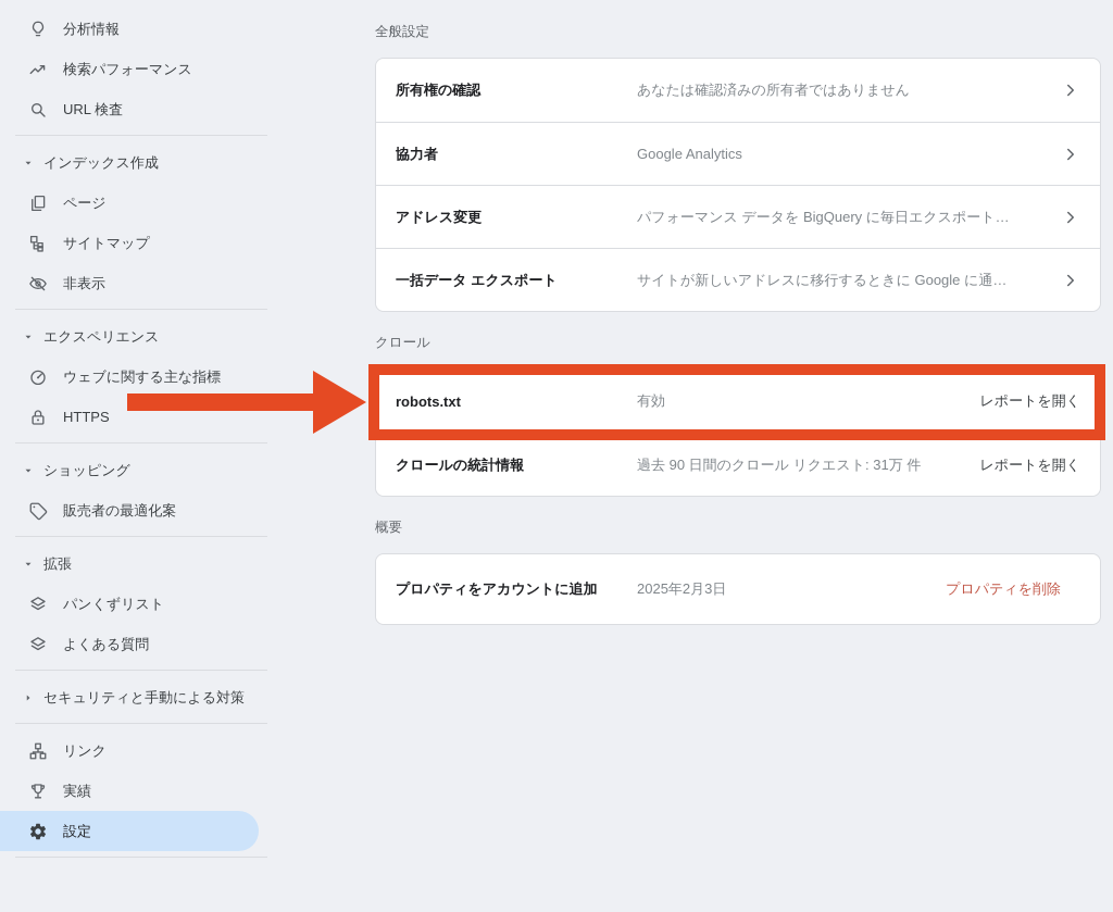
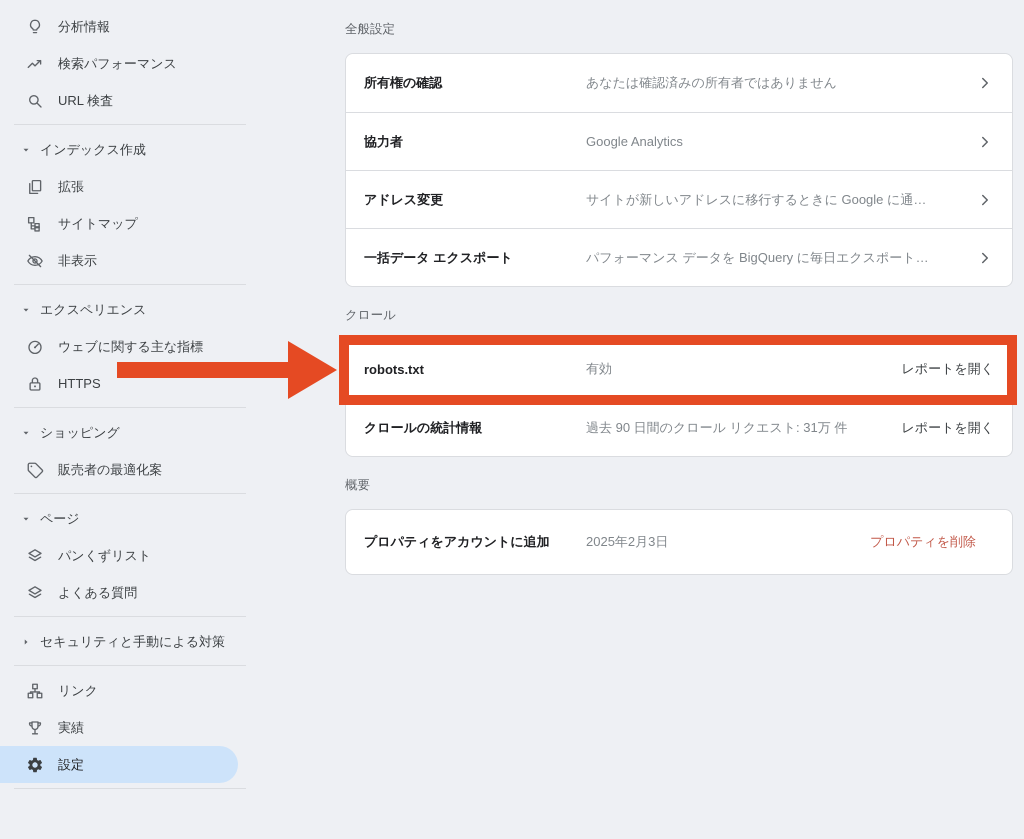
  分析情報
  検索パフォーマンス
  URL 検査
  インデックス作成
- ページ
+ 拡張
  サイトマップ
  非表示
  エクスペリエンス
  ウェブに関する主な指標
  HTTPS
  ショッピング
  販売者の最適化案
- 拡張
+ ページ
  パンくずリスト
  よくある質問
  セキュリティと手動による対策
  リンク
  実績
  設定
  全般設定
  所有権の確認
  あなたは確認済みの所有者ではありません
  協力者
  Google Analytics
  アドレス変更
- パフォーマンス データを BigQuery に毎日エクスポート…
+ サイトが新しいアドレスに移行するときに Google に通…
  一括データ エクスポート
- サイトが新しいアドレスに移行するときに Google に通…
+ パフォーマンス データを BigQuery に毎日エクスポート…
  クロール
  robots.txt
  有効
  レポートを開く
  クロールの統計情報
  過去 90 日間のクロール リクエスト: 31万 件
  レポートを開く
  概要
  プロパティをアカウントに追加
  2025年2月3日
  プロパティを削除
